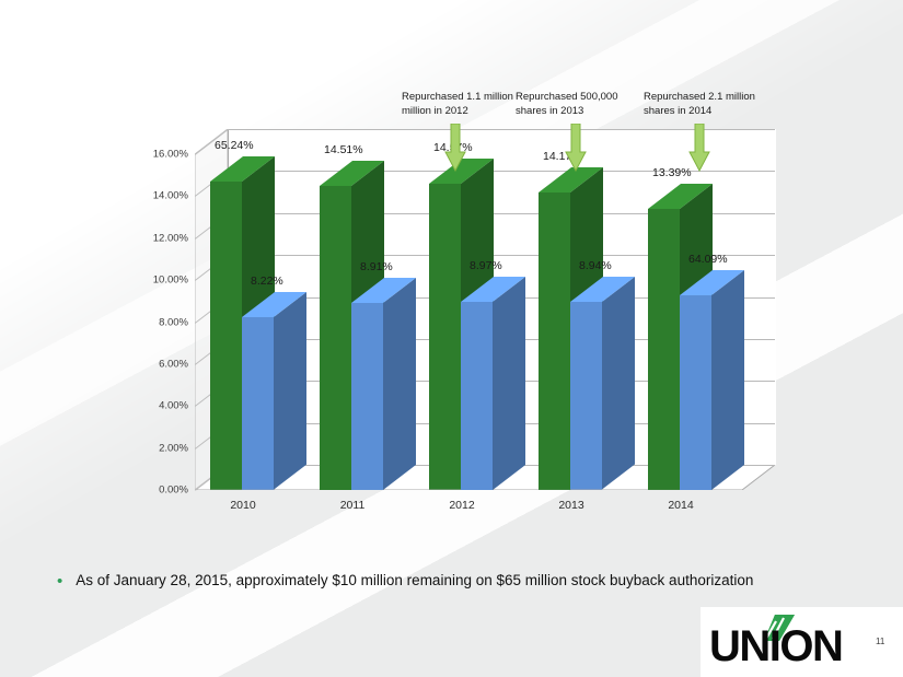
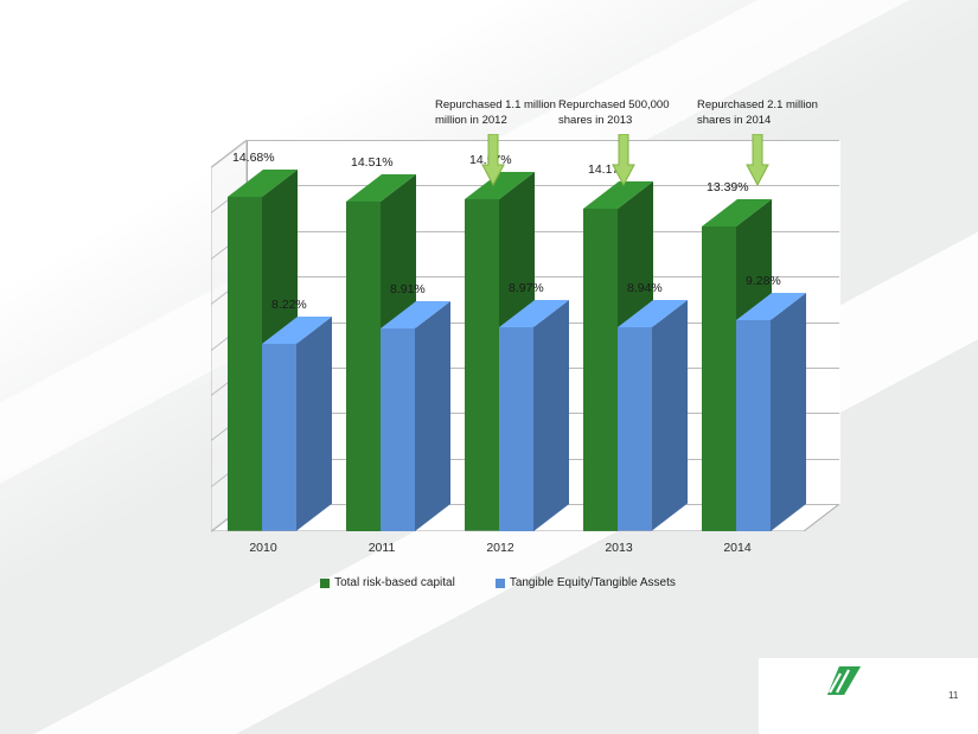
- 16.00%
- 14.00%
- 12.00%
- 10.00%
- 8.00%
- 6.00%
- 4.00%
- 2.00%
- 0.00%
- 65.24%
+ 14.68%
  8.22%
  14.51%
  8.91%
  8.97%
  8.94%
  13.39%
- 64.09%
+ 9.28%
  2010
  2011
  2012
  2013
  2014
+ Total risk-based capital
+ Tangible Equity/Tangible Assets
  Repurchased 1.1 million million in 2012
  Repurchased 500,000 shares in 2013
  Repurchased 2.1 million shares in 2014
- •
- As of January 28, 2015, approximately $10 million remaining on $65 million stock buyback authorization
- UNION
  11
